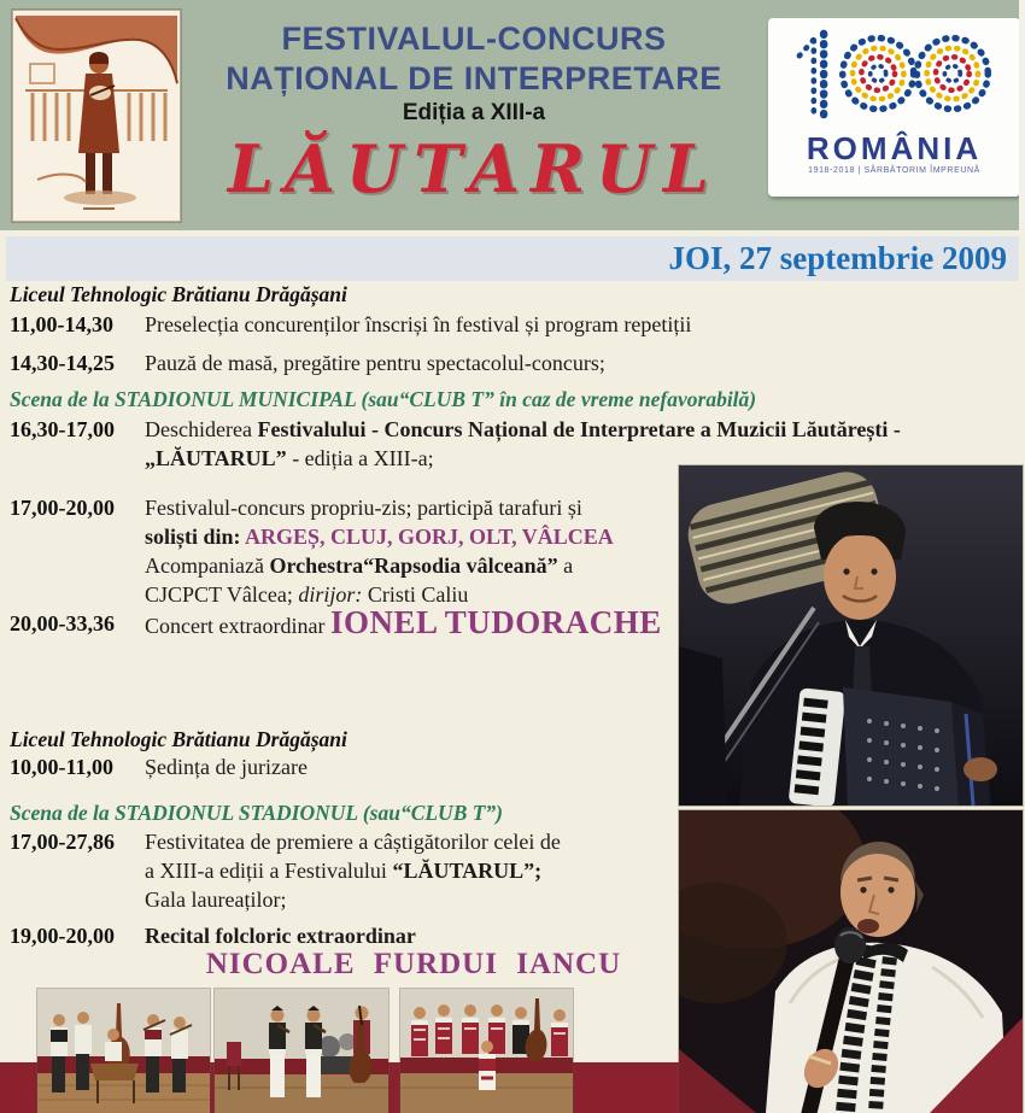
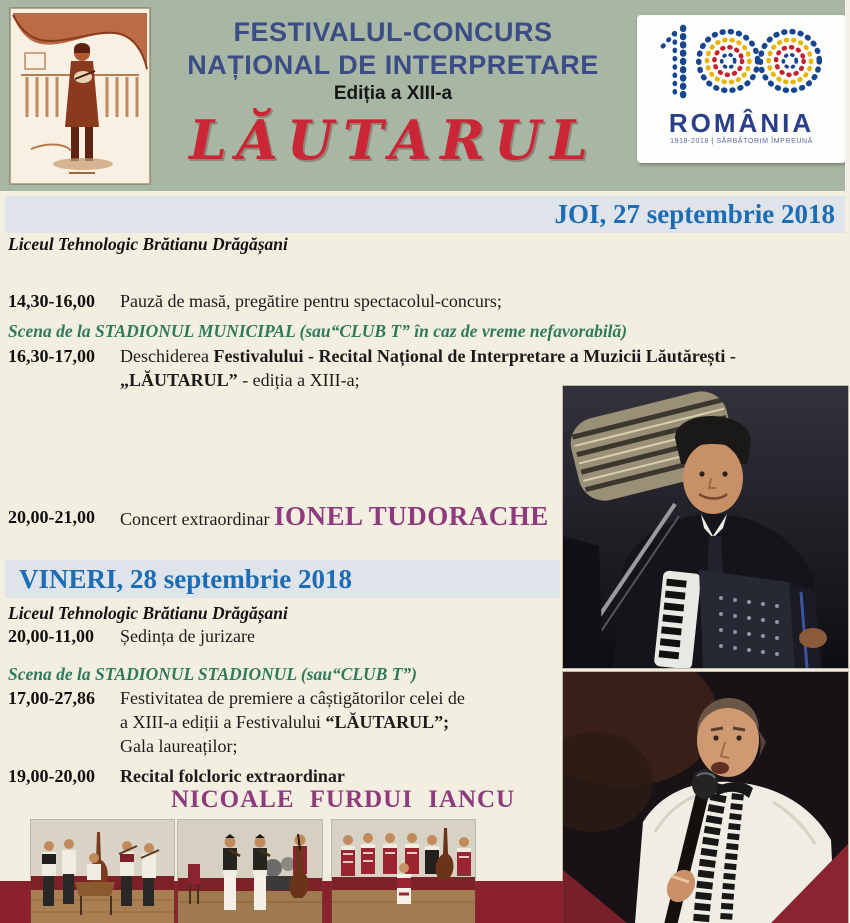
  FESTIVALUL-CONCURS
  NAȚIONAL DE INTERPRETARE
  Ediția a XIII-a
  LĂUTARUL
  ROMÂNIA
- JOI, 27 septembrie 2009
+ JOI, 27 septembrie 2018
  Liceul Tehnologic Brătianu Drăgășani
- 11,00-14,30
- Preselecția concurenților înscriși în festival și program repetiții
- 14,30-14,25
+ 14,30-16,00
  Pauză de masă, pregătire pentru spectacolul-concurs;
  Scena de la STADIONUL MUNICIPAL (sau“CLUB T” în caz de vreme nefavorabilă)
  16,30-17,00
- Deschiderea Festivalului - Concurs Național de Interpretare a Muzicii Lăutărești -
+ Deschiderea Festivalului - Recital Național de Interpretare a Muzicii Lăutărești -
  „LĂUTARUL” - ediția a XIII-a;
- 17,00-20,00
- Festivalul-concurs propriu-zis; participă tarafuri și
- soliști din: ARGEȘ, CLUJ, GORJ, OLT, VÂLCEA
- Acompaniază Orchestra“Rapsodia vâlceană” a
- CJCPCT Vâlcea; dirijor: Cristi Caliu
- 20,00-33,36
+ 20,00-21,00
  Concert extraordinar IONEL TUDORACHE
+ VINERI, 28 septembrie 2018
  Liceul Tehnologic Brătianu Drăgășani
- 10,00-11,00
+ 20,00-11,00
  Ședința de jurizare
  Scena de la STADIONUL STADIONUL (sau“CLUB T”)
  17,00-27,86
  Festivitatea de premiere a câștigătorilor celei de
  a XIII-a ediții a Festivalului “LĂUTARUL”;
  Gala laureaților;
  19,00-20,00
  Recital folcloric extraordinar
  NICOALE FURDUI IANCU
